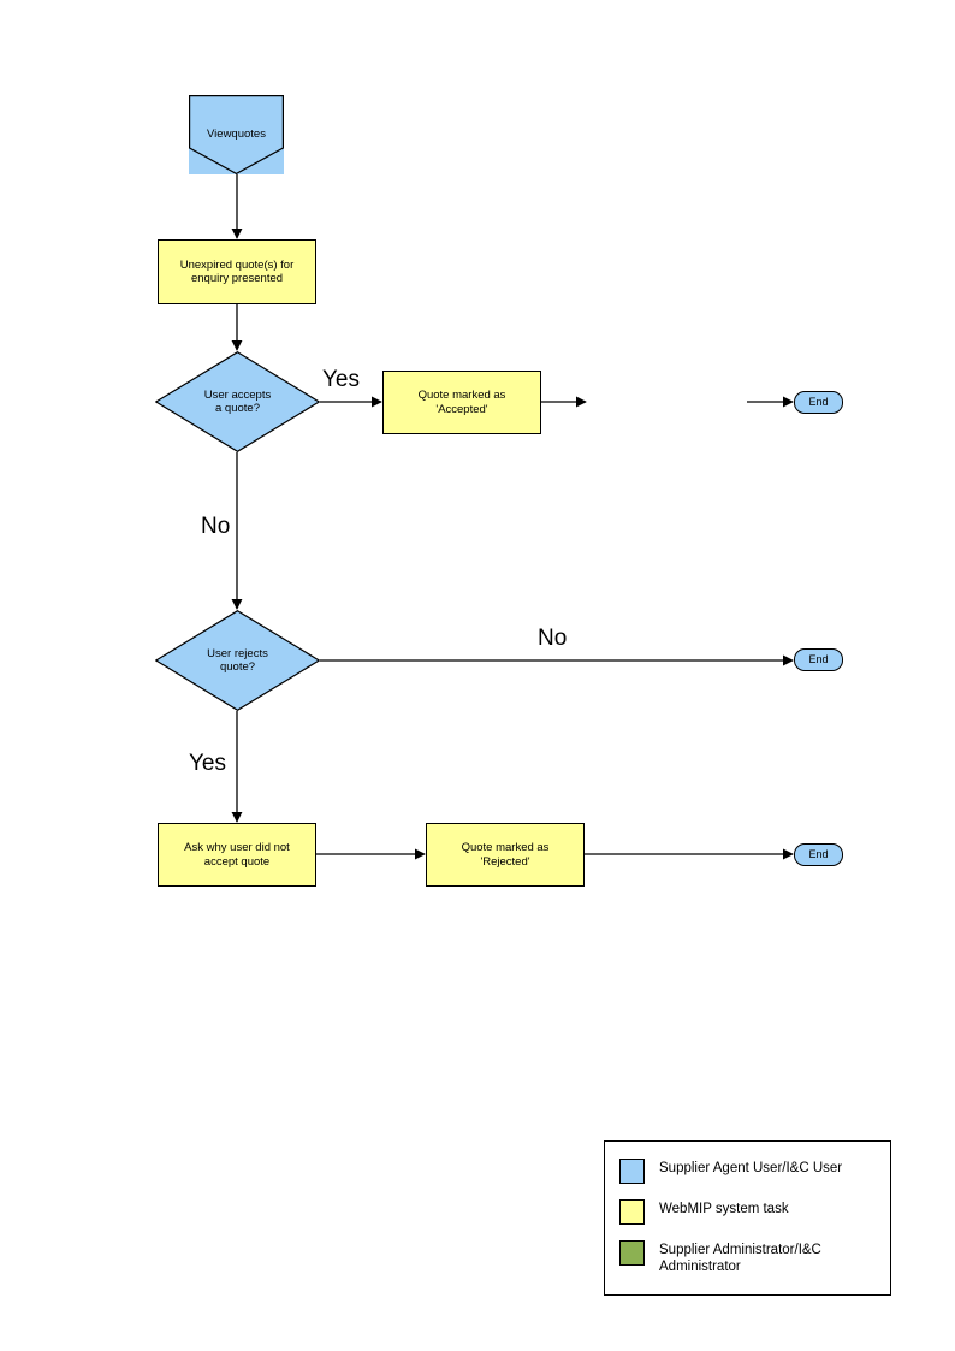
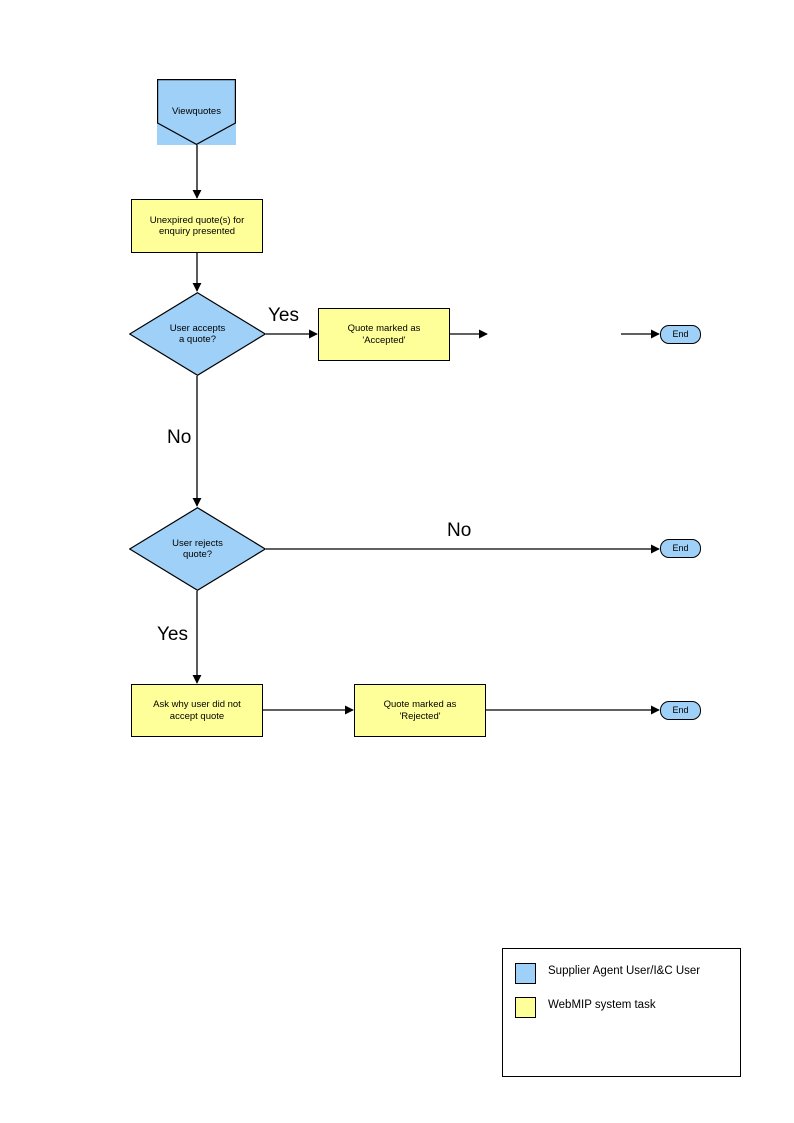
  Viewquotes
  Unexpired quote(s) for
  enquiry presented
  User accepts
  a quote?
  Quote marked as
  'Accepted'
  End
  User rejects
  quote?
  End
  Ask why user did not
  accept quote
  Quote marked as
  'Rejected'
  End
  Yes
  No
  No
  Yes
  Supplier Agent User/I&C User
  WebMIP system task
- Supplier Administrator/I&C
- Administrator
